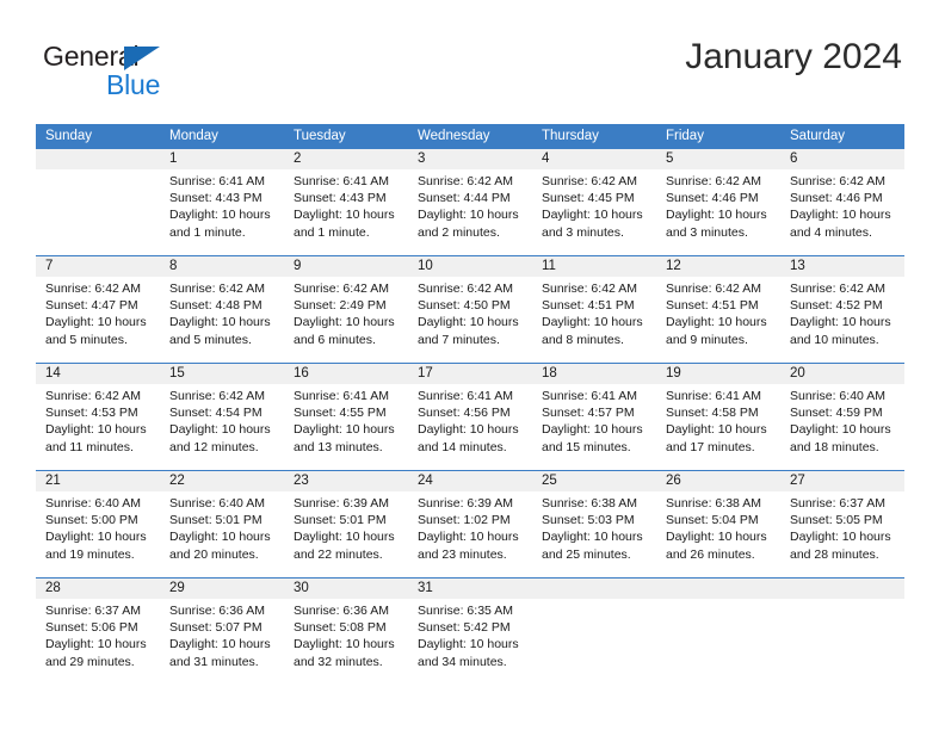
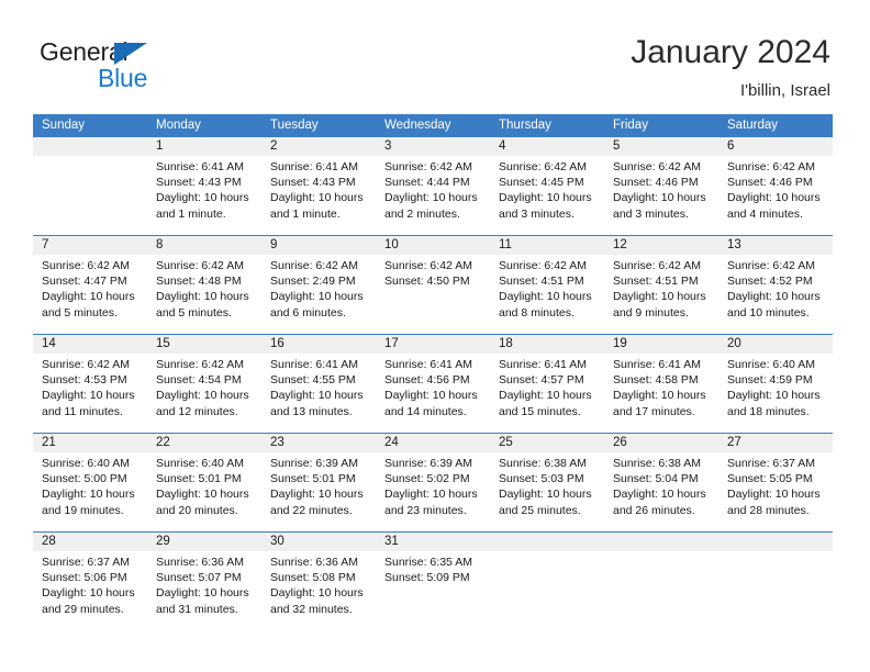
  General
  Blue
  January 2024
+ I'billin, Israel
  Sunday
  Monday
  Tuesday
  Wednesday
  Thursday
  Friday
  Saturday
  1
  2
  3
  4
  5
  6
  Sunrise: 6:41 AM
  Sunset: 4:43 PM
  Daylight: 10 hours and 1 minute.
  Sunrise: 6:41 AM
  Sunset: 4:43 PM
  Daylight: 10 hours and 1 minute.
  Sunrise: 6:42 AM
  Sunset: 4:44 PM
  Daylight: 10 hours and 2 minutes.
  Sunrise: 6:42 AM
  Sunset: 4:45 PM
  Daylight: 10 hours and 3 minutes.
  Sunrise: 6:42 AM
  Sunset: 4:46 PM
  Daylight: 10 hours and 3 minutes.
  Sunrise: 6:42 AM
  Sunset: 4:46 PM
  Daylight: 10 hours and 4 minutes.
  7
  8
  9
  10
  11
  12
  13
  Sunrise: 6:42 AM
  Sunset: 4:47 PM
  Daylight: 10 hours and 5 minutes.
  Sunrise: 6:42 AM
  Sunset: 4:48 PM
  Daylight: 10 hours and 5 minutes.
  Sunrise: 6:42 AM
  Sunset: 2:49 PM
  Daylight: 10 hours and 6 minutes.
  Sunrise: 6:42 AM
  Sunset: 4:50 PM
- Daylight: 10 hours and 7 minutes.
  Sunrise: 6:42 AM
  Sunset: 4:51 PM
  Daylight: 10 hours and 8 minutes.
  Sunrise: 6:42 AM
  Sunset: 4:51 PM
  Daylight: 10 hours and 9 minutes.
  Sunrise: 6:42 AM
  Sunset: 4:52 PM
  Daylight: 10 hours and 10 minutes.
  14
  15
  16
  17
  18
  19
  20
  Sunrise: 6:42 AM
  Sunset: 4:53 PM
  Daylight: 10 hours and 11 minutes.
  Sunrise: 6:42 AM
  Sunset: 4:54 PM
  Daylight: 10 hours and 12 minutes.
  Sunrise: 6:41 AM
  Sunset: 4:55 PM
  Daylight: 10 hours and 13 minutes.
  Sunrise: 6:41 AM
  Sunset: 4:56 PM
  Daylight: 10 hours and 14 minutes.
  Sunrise: 6:41 AM
  Sunset: 4:57 PM
  Daylight: 10 hours and 15 minutes.
  Sunrise: 6:41 AM
  Sunset: 4:58 PM
  Daylight: 10 hours and 17 minutes.
  Sunrise: 6:40 AM
  Sunset: 4:59 PM
  Daylight: 10 hours and 18 minutes.
  21
  22
  23
  24
  25
  26
  27
  Sunrise: 6:40 AM
  Sunset: 5:00 PM
  Daylight: 10 hours and 19 minutes.
  Sunrise: 6:40 AM
  Sunset: 5:01 PM
  Daylight: 10 hours and 20 minutes.
  Sunrise: 6:39 AM
  Sunset: 5:01 PM
  Daylight: 10 hours and 22 minutes.
  Sunrise: 6:39 AM
- Sunset: 1:02 PM
+ Sunset: 5:02 PM
  Daylight: 10 hours and 23 minutes.
  Sunrise: 6:38 AM
  Sunset: 5:03 PM
  Daylight: 10 hours and 25 minutes.
  Sunrise: 6:38 AM
  Sunset: 5:04 PM
  Daylight: 10 hours and 26 minutes.
  Sunrise: 6:37 AM
  Sunset: 5:05 PM
  Daylight: 10 hours and 28 minutes.
  28
  29
  30
  31
  Sunrise: 6:37 AM
  Sunset: 5:06 PM
  Daylight: 10 hours and 29 minutes.
  Sunrise: 6:36 AM
  Sunset: 5:07 PM
  Daylight: 10 hours and 31 minutes.
  Sunrise: 6:36 AM
  Sunset: 5:08 PM
  Daylight: 10 hours and 32 minutes.
  Sunrise: 6:35 AM
- Sunset: 5:42 PM
+ Sunset: 5:09 PM
- Daylight: 10 hours and 34 minutes.
